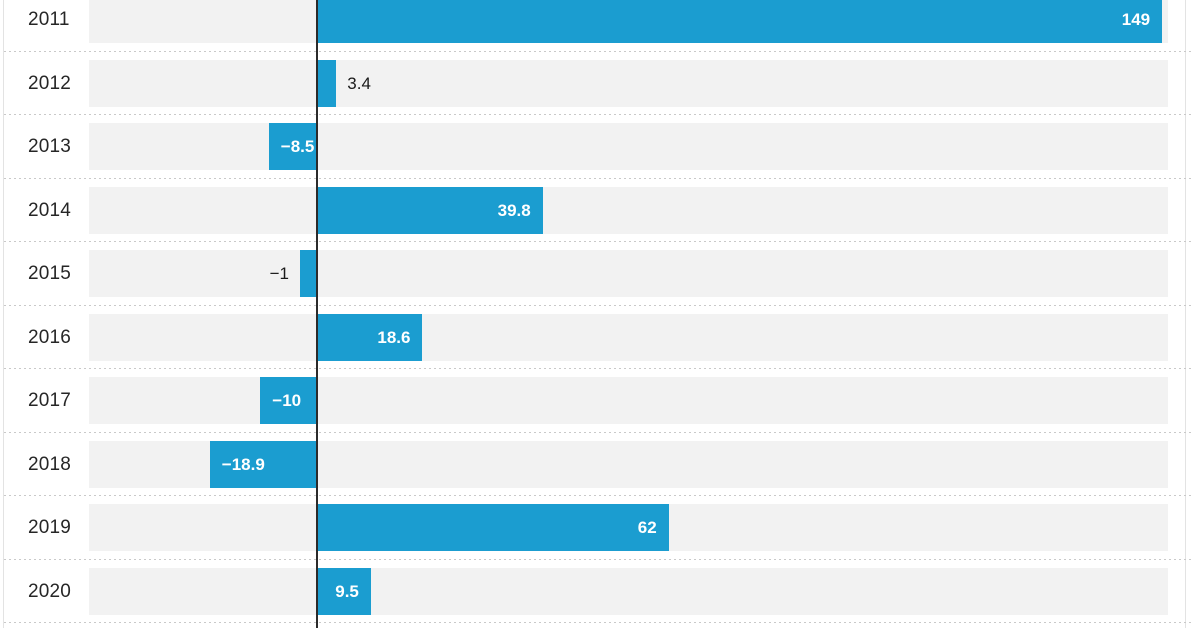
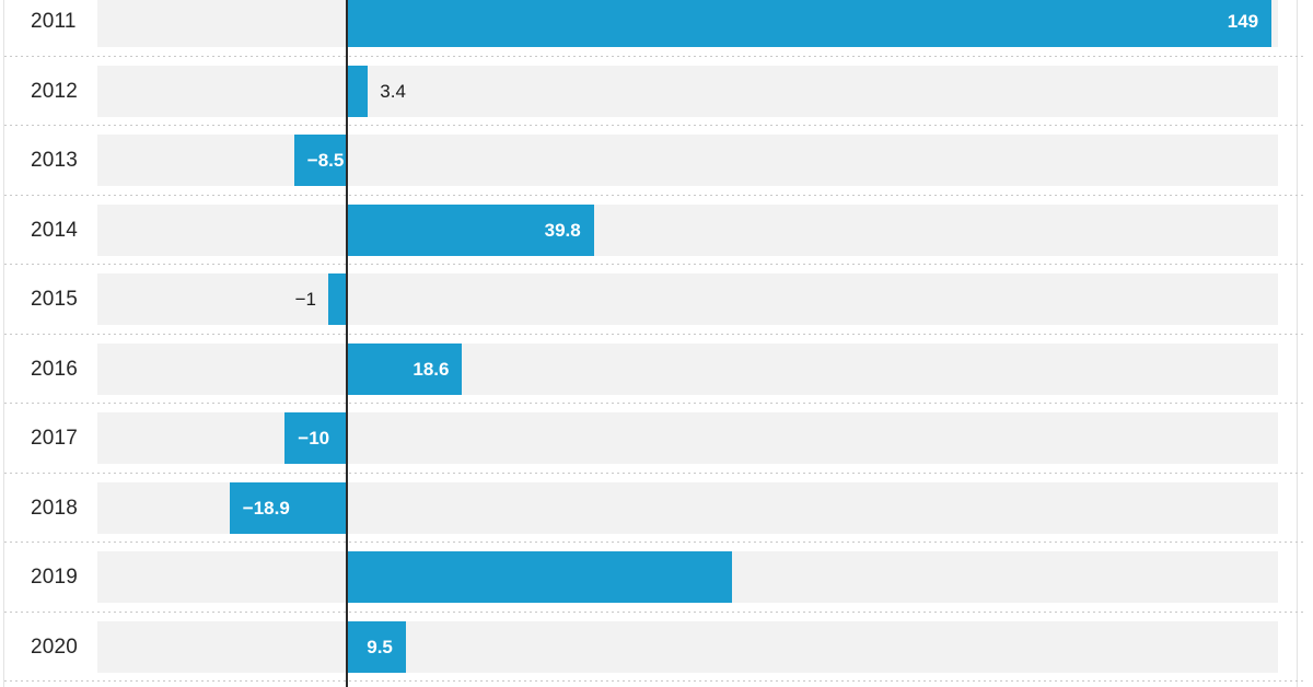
  2011
  149
  2012
  3.4
  2013
  −8.5
  2014
  39.8
  2015
  −1
  2016
  18.6
  2017
  −10
  2018
  −18.9
  2019
- 62
  2020
  9.5
